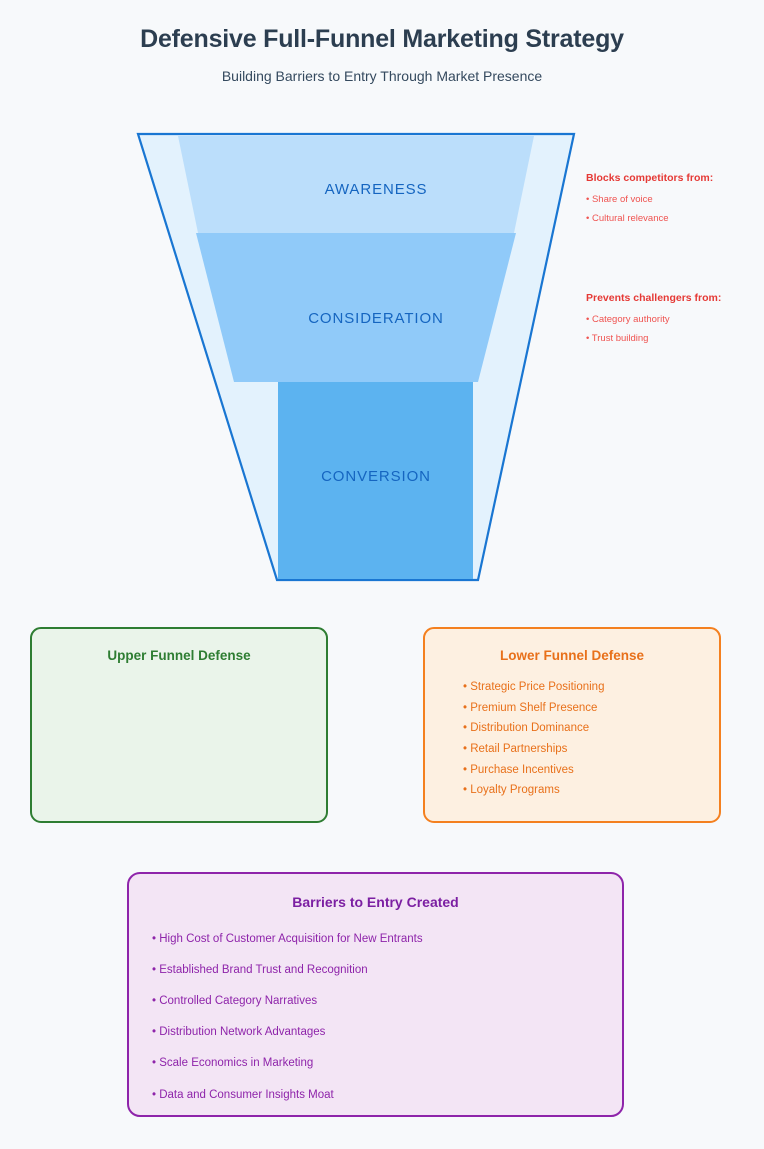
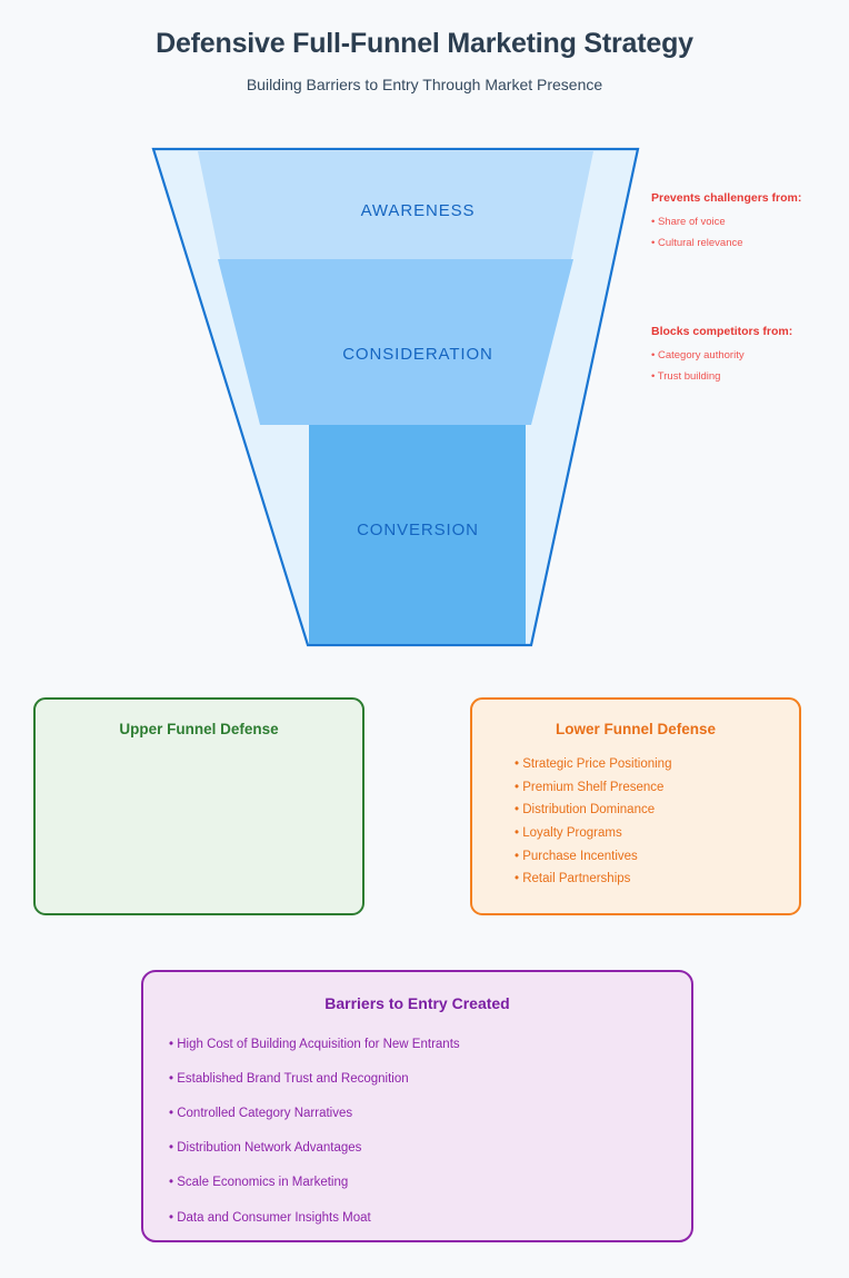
  Defensive Full-Funnel Marketing Strategy
  Building Barriers to Entry Through Market Presence
  AWARENESS
  CONSIDERATION
  CONVERSION
- Blocks competitors from:
+ Prevents challengers from:
  • Share of voice
  • Cultural relevance
- Prevents challengers from:
+ Blocks competitors from:
  • Category authority
  • Trust building
  Upper Funnel Defense
  Lower Funnel Defense
  Strategic Price Positioning
  Premium Shelf Presence
  Distribution Dominance
- Retail Partnerships
+ Loyalty Programs
  Purchase Incentives
- Loyalty Programs
+ Retail Partnerships
  Barriers to Entry Created
- High Cost of Customer Acquisition for New Entrants
+ High Cost of Building Acquisition for New Entrants
  Established Brand Trust and Recognition
  Controlled Category Narratives
  Distribution Network Advantages
  Scale Economics in Marketing
  Data and Consumer Insights Moat
